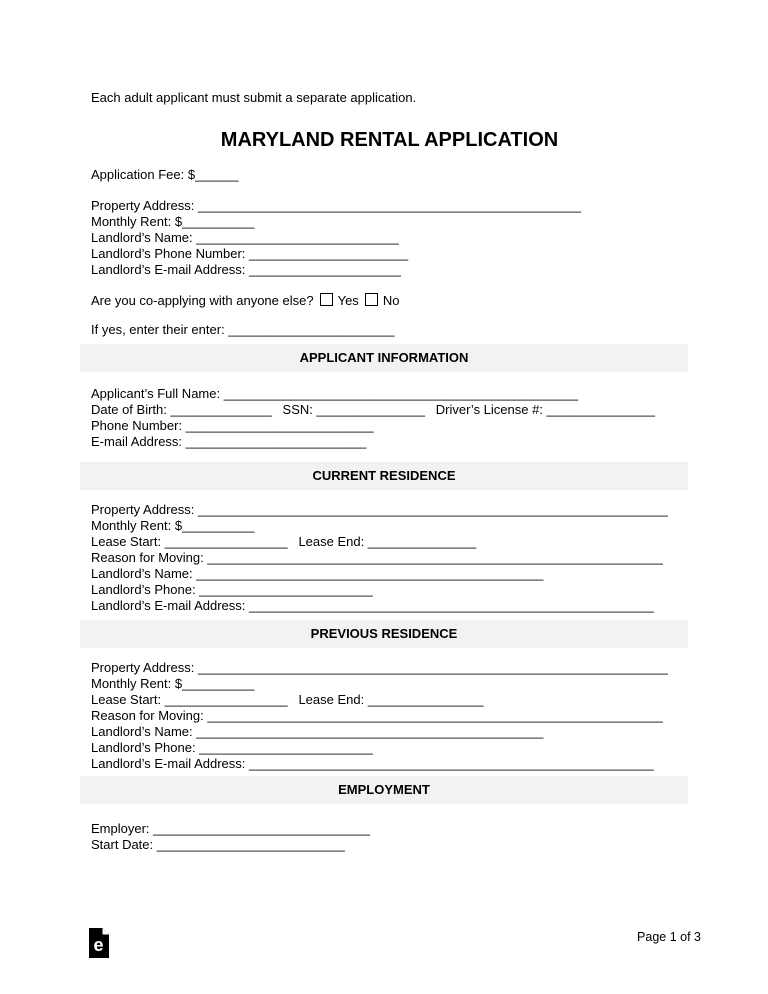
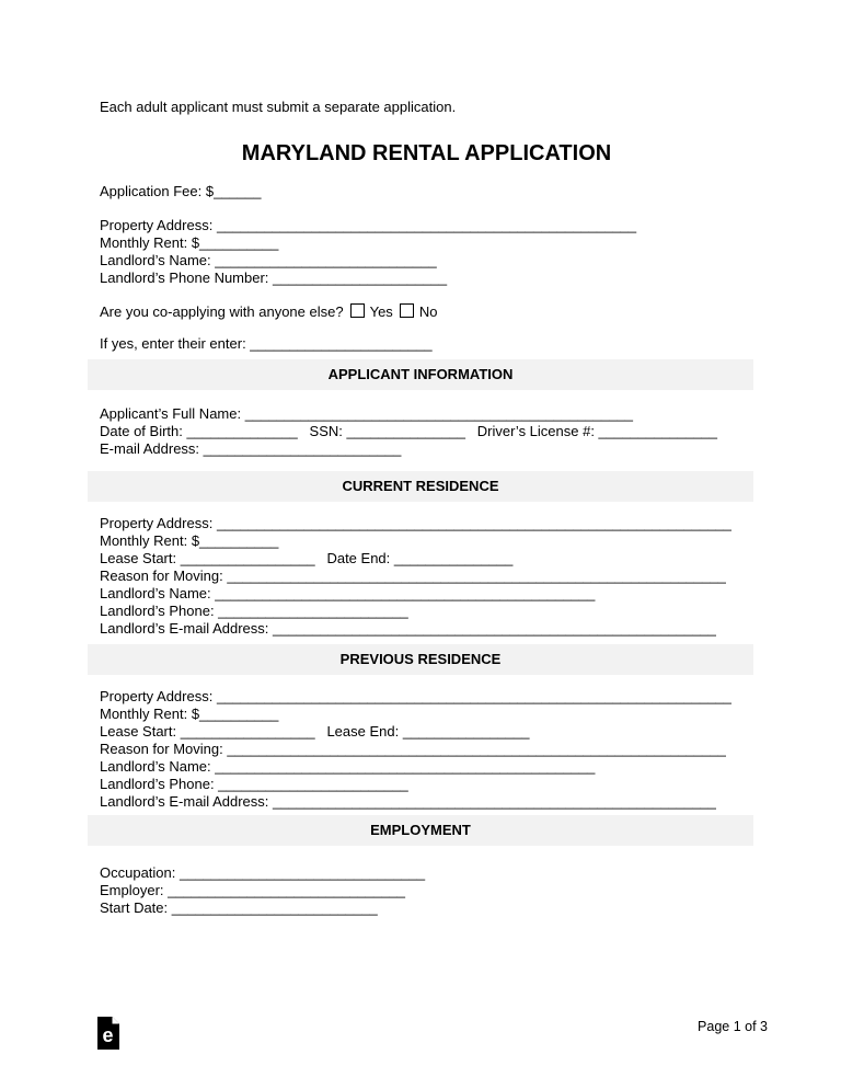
  Each adult applicant must submit a separate application.
  MARYLAND RENTAL APPLICATION
  Application Fee: $______
  Property Address: _____________________________________________________
  Monthly Rent: $__________
  Landlord’s Name: ____________________________
  Landlord’s Phone Number: ______________________
- Landlord’s E-mail Address: _____________________
  Are you co-applying with anyone else? Yes No
  If yes, enter their enter: _______________________
  APPLICANT INFORMATION
  Applicant’s Full Name: _________________________________________________
  Date of Birth: ______________ SSN: _______________ Driver’s License #: _______________
- Phone Number: __________________________
  E-mail Address: _________________________
  CURRENT RESIDENCE
  Property Address: _________________________________________________________________
  Monthly Rent: $__________
- Lease Start: _________________ Lease End: _______________
+ Lease Start: _________________ Date End: _______________
  Reason for Moving: _______________________________________________________________
  Landlord’s Name: ________________________________________________
  Landlord’s Phone: ________________________
  Landlord’s E-mail Address: ________________________________________________________
  PREVIOUS RESIDENCE
  Property Address: _________________________________________________________________
  Monthly Rent: $__________
  Lease Start: _________________ Lease End: ________________
  Reason for Moving: _______________________________________________________________
  Landlord’s Name: ________________________________________________
  Landlord’s Phone: ________________________
  Landlord’s E-mail Address: ________________________________________________________
  EMPLOYMENT
+ Occupation: _______________________________
  Employer: ______________________________
  Start Date: __________________________
  e
  Page 1 of 3
